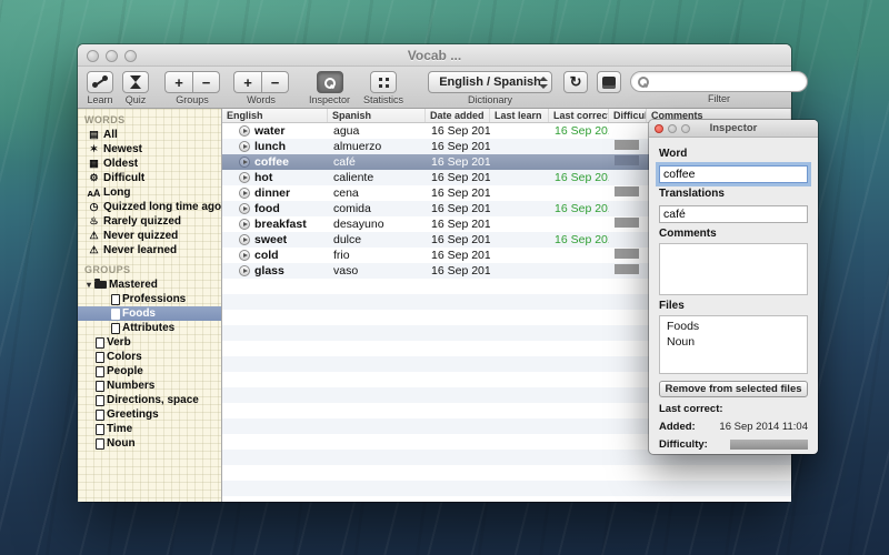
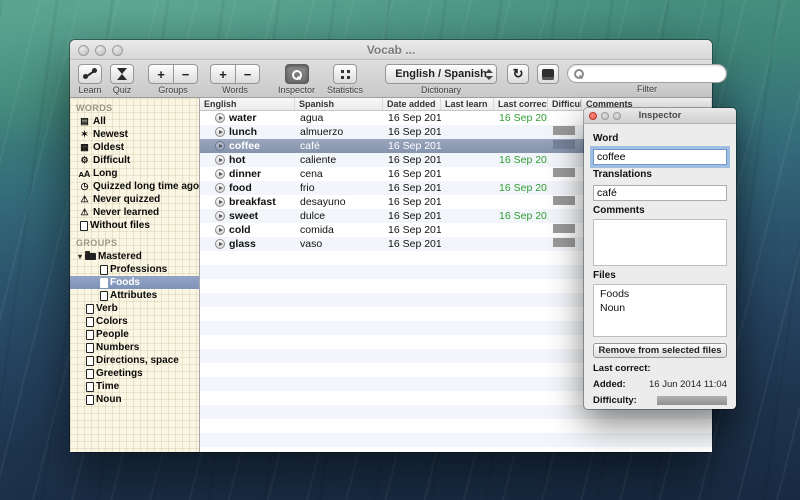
  Vocab ...
  Learn
  Quiz
  +
  −
  Groups
  +
  −
  Words
  Inspector
  Statistics
  English / Spanish
  Dictionary
  ↻
  Filter
  WORDS
  ▤
  All
  ✶
  Newest
  ▦
  Oldest
  ⚙
  Difficult
  ᴀA
  Long
  ◷
  Quizzed long time ago
- ♨
- Rarely quizzed
  ⚠
  Never quizzed
  ⚠
  Never learned
+ Without files
  GROUPS
  ▾
  Mastered
  Professions
  Foods
  Attributes
  Verb
  Colors
  People
  Numbers
  Directions, space
  Greetings
  Time
  Noun
  English
  Spanish
  Date added
  Last learn
  Last correc
  Difficul
  Comments
  water
  agua
  16 Sep 201
  16 Sep 20
  lunch
  almuerzo
  16 Sep 201
  coffee
  café
  16 Sep 201
  hot
  caliente
  16 Sep 201
  16 Sep 20
  dinner
  cena
  16 Sep 201
  food
- comida
+ frio
  16 Sep 201
  16 Sep 20
  breakfast
  desayuno
  16 Sep 201
  sweet
  dulce
  16 Sep 201
  16 Sep 20
  cold
- frio
+ comida
  16 Sep 201
  glass
  vaso
  16 Sep 201
  Inspector
  Word
  coffee
  Translations
  café
  Comments
  Files
  Foods
  Noun
  Remove from selected files
  Last correct:
  Added:
- 16 Sep 2014 11:04
+ 16 Jun 2014 11:04
  Difficulty:
